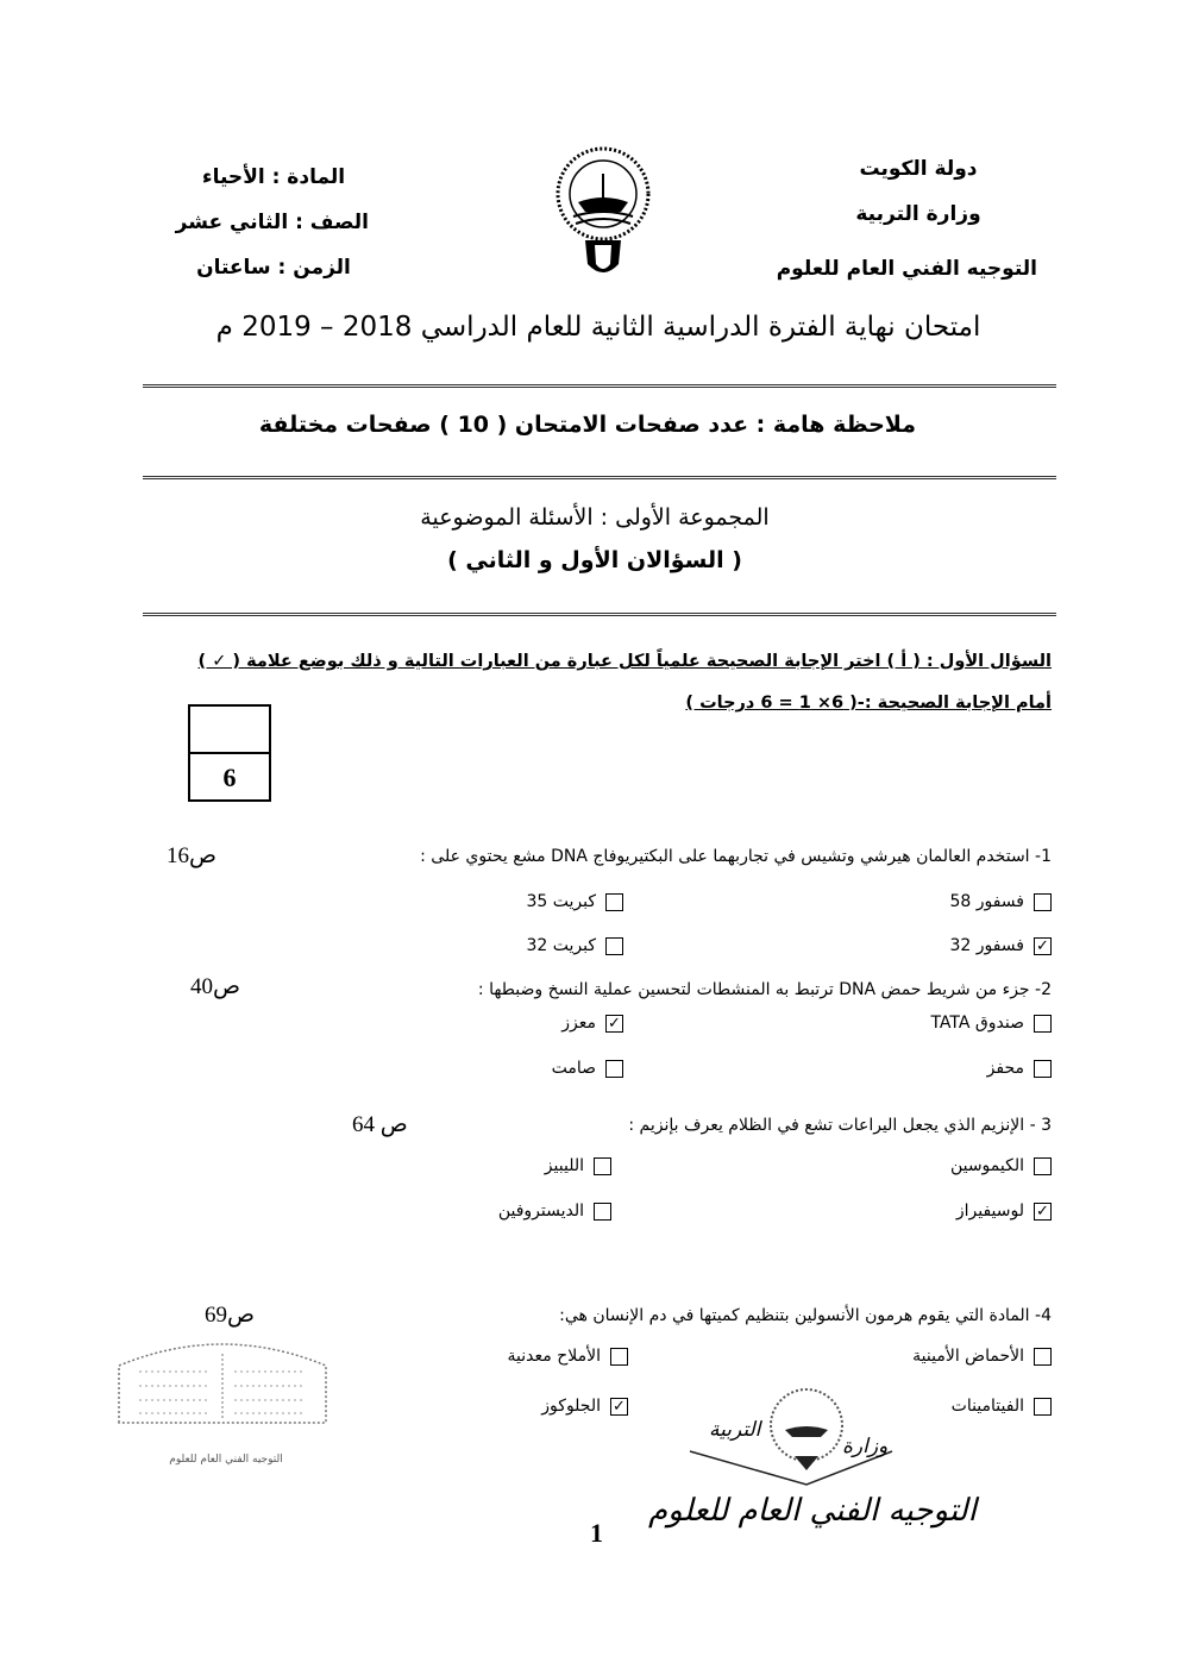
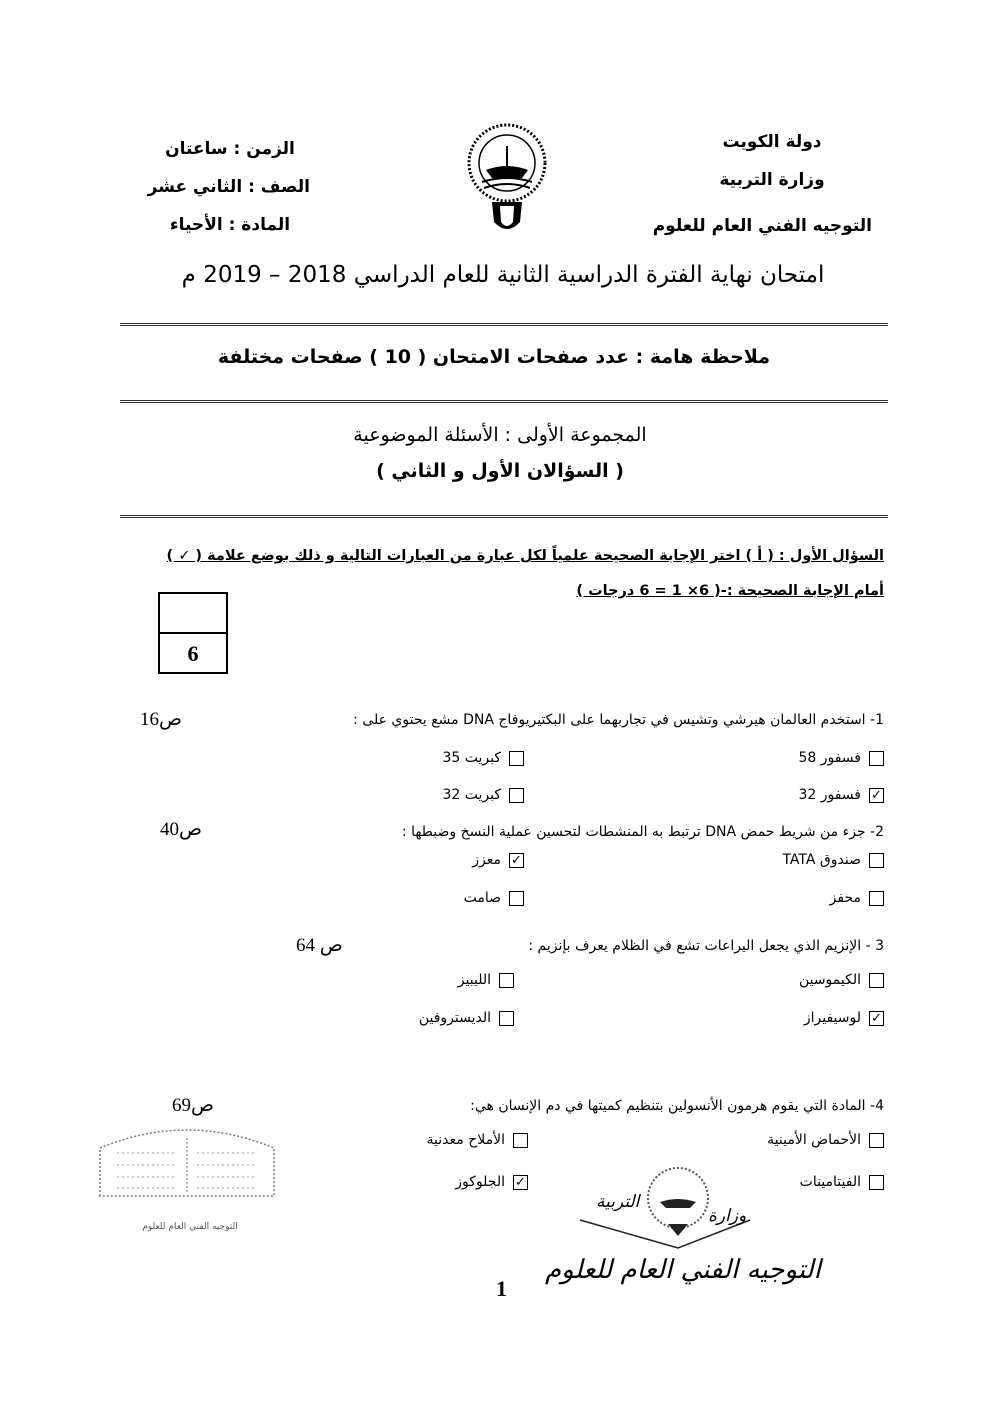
  دولة الكويت
  وزارة التربية
  التوجيه الفني العام للعلوم
- المادة : الأحياء
+ الزمن : ساعتان
  الصف : الثاني عشر
- الزمن : ساعتان
+ المادة : الأحياء
  امتحان نهاية الفترة الدراسية الثانية للعام الدراسي 2018 – 2019 م
  ملاحظة هامة : عدد صفحات الامتحان ( 10 ) صفحات مختلفة
  المجموعة الأولى : الأسئلة الموضوعية
  ( السؤالان الأول و الثاني )
  السؤال الأول : ( أ ) اختر الإجابة الصحيحة علمياً لكل عبارة من العبارات التالية و ذلك بوضع علامة ( ✓ )
  أمام الإجابة الصحيحة :-( 6× 1 = 6 درجات )
  6
  1- استخدم العالمان هيرشي وتشيس في تجاربهما على البكتيريوفاج DNA مشع يحتوي على :
  ص16
  فسفور 58
  كبريت 35
  ✓
  فسفور 32
  كبريت 32
  2- جزء من شريط حمض DNA ترتبط به المنشطات لتحسين عملية النسخ وضبطها :
  ص40
  صندوق TATA
  ✓
  معزز
  محفز
  صامت
  3 - الإنزيم الذي يجعل اليراعات تشع في الظلام يعرف بإنزيم :
  ص 64
  الكيموسين
  الليبيز
  ✓
  لوسيفيراز
  الديستروفين
  4- المادة التي يقوم هرمون الأنسولين بتنظيم كميتها في دم الإنسان هي:
  ص69
  الأحماض الأمينية
  الأملاح معدنية
  الفيتامينات
  ✓
  الجلوكوز
  التوجيه الفني العام للعلوم
  التربية
  وزارة
  التوجيه الفني العام للعلوم
  1
